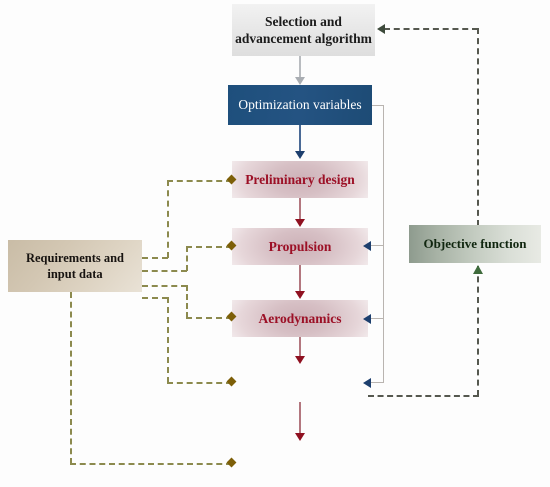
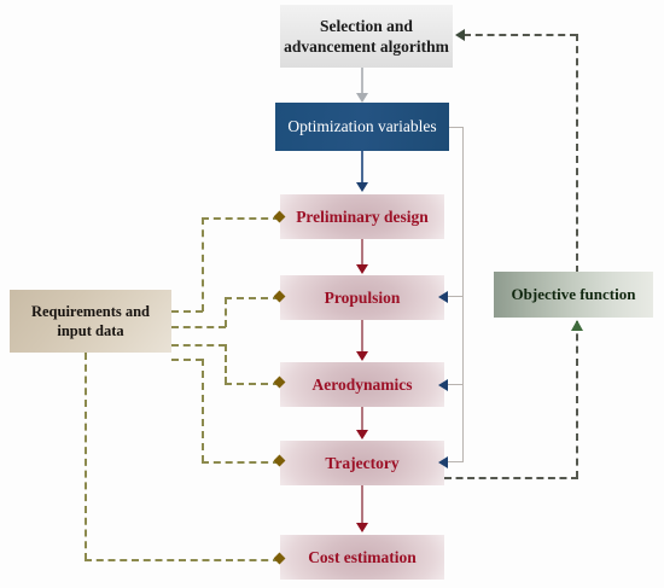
  Selection and
  advancement algorithm
  Optimization variables
  Preliminary design
  Propulsion
  Aerodynamics
+ Trajectory
+ Cost estimation
  Requirements and
  input data
  Objective function
